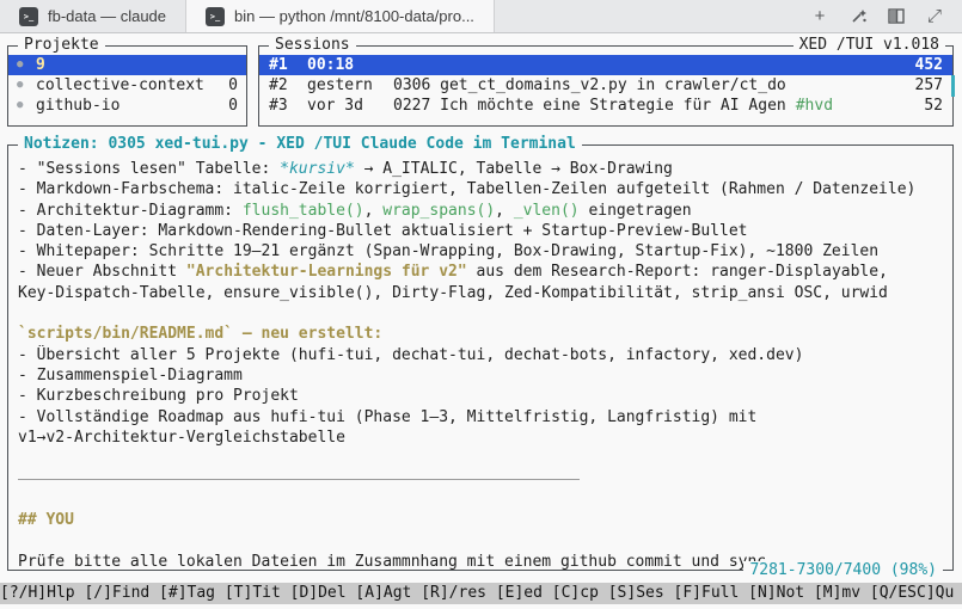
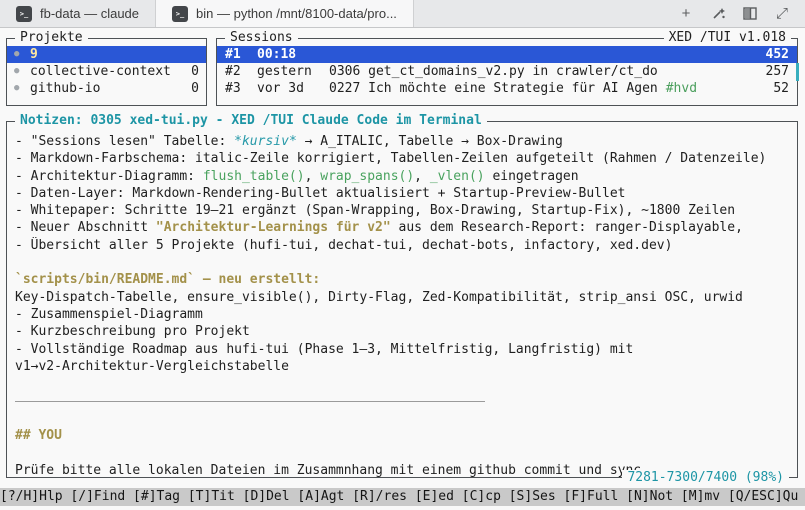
  >_
  fb-data — claude
  >_
  bin — python /mnt/8100-data/pro...
  +
  ⤢
  Projekte
  ●
  9
  ●
  collective-context
  0
  ●
  github-io
  0
  Sessions
  XED /TUI v1.018
  #1
  00:18
  452
  #2
  gestern
  0306 get_ct_domains_v2.py in crawler/ct_do
  257
  #3
  vor 3d
  0227 Ich möchte eine Strategie für AI Agen
  #hvd
  52
  Notizen: 0305 xed-tui.py - XED /TUI Claude Code im Terminal
  - "Sessions lesen" Tabelle: *kursiv* → A_ITALIC, Tabelle → Box-Drawing
  - Markdown-Farbschema: italic-Zeile korrigiert, Tabellen-Zeilen aufgeteilt (Rahmen / Datenzeile)
  - Architektur-Diagramm: flush_table(), wrap_spans(), _vlen() eingetragen
  - Daten-Layer: Markdown-Rendering-Bullet aktualisiert + Startup-Preview-Bullet
  - Whitepaper: Schritte 19–21 ergänzt (Span-Wrapping, Box-Drawing, Startup-Fix), ~1800 Zeilen
  - Neuer Abschnitt "Architektur-Learnings für v2" aus dem Research-Report: ranger-Displayable,
- Key-Dispatch-Tabelle, ensure_visible(), Dirty-Flag, Zed-Kompatibilität, strip_ansi OSC, urwid
+ - Übersicht aller 5 Projekte (hufi-tui, dechat-tui, dechat-bots, infactory, xed.dev)
  `scripts/bin/README.md` — neu erstellt:
- - Übersicht aller 5 Projekte (hufi-tui, dechat-tui, dechat-bots, infactory, xed.dev)
+ Key-Dispatch-Tabelle, ensure_visible(), Dirty-Flag, Zed-Kompatibilität, strip_ansi OSC, urwid
  - Zusammenspiel-Diagramm
  - Kurzbeschreibung pro Projekt
  - Vollständige Roadmap aus hufi-tui (Phase 1–3, Mittelfristig, Langfristig) mit
  v1→v2-Architektur-Vergleichstabelle
  ## YOU
  Prüfe bitte alle lokalen Dateien im Zusammnhang mit einem github commit und s
  7281-7300/7400 (98%)
  [?/H]Hlp [/]Find [#]Tag [T]Tit [D]Del [A]Agt [R]/res [E]ed [C]cp [S]Ses [F]Full [N]Not [M]mv [Q/ESC]Qu
